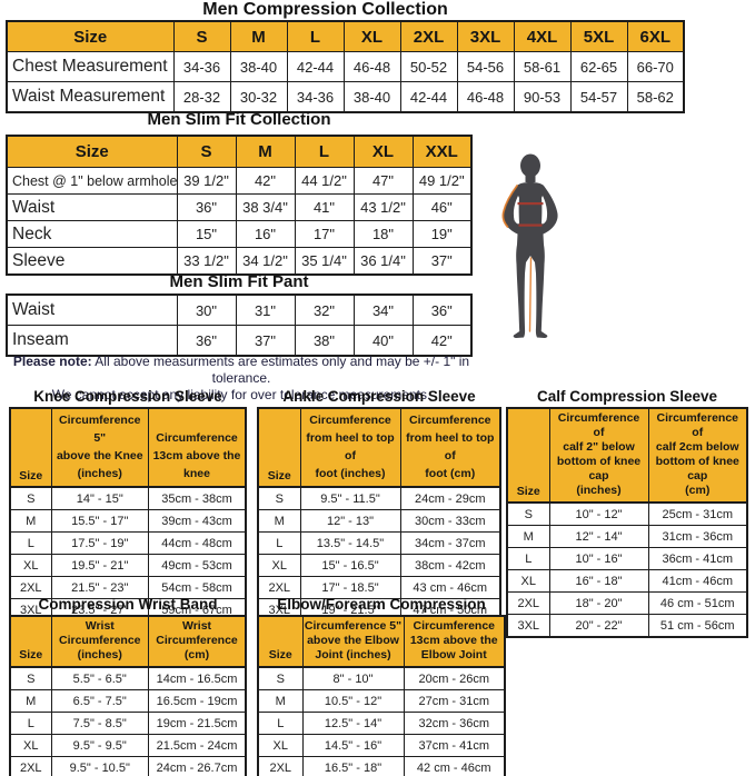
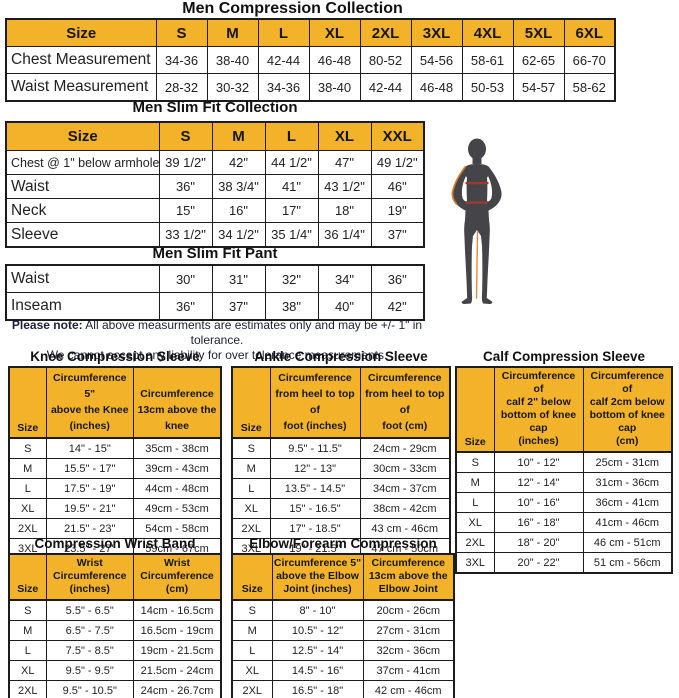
  Men Compression Collection
  Size	S	M	L	XL	2XL	3XL	4XL	5XL	6XL
- Chest Measurement	34-36	38-40	42-44	46-48	50-52	54-56	58-61	62-65	66-70
+ Chest Measurement	34-36	38-40	42-44	46-48	80-52	54-56	58-61	62-65	66-70
- Waist Measurement	28-32	30-32	34-36	38-40	42-44	46-48	90-53	54-57	58-62
+ Waist Measurement	28-32	30-32	34-36	38-40	42-44	46-48	50-53	54-57	58-62
  Men Slim Fit Collection
  Size	S	M	L	XL	XXL
  Chest @ 1" below armhole	39 1/2"	42"	44 1/2"	47"	49 1/2"
  Waist	36"	38 3/4"	41"	43 1/2"	46"
  Neck	15"	16"	17"	18"	19"
  Sleeve	33 1/2"	34 1/2"	35 1/4"	36 1/4"	37"
  Men Slim Fit Pant
  Waist	30"	31"	32"	34"	36"
  Inseam	36"	37"	38"	40"	42"
  Please note: All above measurments are estimates only and may be +/- 1" in tolerance.
  We cannot accept any liability for over tolerance measurements.
  Knee Compression Sleeve
  Size	Circumference 5" above the Knee (inches)	Circumference 13cm above the knee
  S	14" - 15"	35cm - 38cm
  M	15.5" - 17"	39cm - 43cm
  L	17.5" - 19"	44cm - 48cm
  XL	19.5" - 21"	49cm - 53cm
  2XL	21.5" - 23"	54cm - 58cm
  3XL	23.5" - 27"	59cm - 67cm
  Ankle Compression Sleeve
  Size	Circumference from heel to top of foot (inches)	Circumference from heel to top of foot (cm)
  S	9.5" - 11.5"	24cm - 29cm
  M	12" - 13"	30cm - 33cm
  L	13.5" - 14.5"	34cm - 37cm
  XL	15" - 16.5"	38cm - 42cm
  2XL	17" - 18.5"	43 cm - 46cm
  3XL	19" - 21.5"	47 cm - 50cm
  Calf Compression Sleeve
  Size	Circumference of calf 2" below bottom of knee cap (inches)	Circumference of calf 2cm below bottom of knee cap (cm)
  S	10" - 12"	25cm - 31cm
  M	12" - 14"	31cm - 36cm
  L	10" - 16"	36cm - 41cm
  XL	16" - 18"	41cm - 46cm
  2XL	18" - 20"	46 cm - 51cm
  3XL	20" - 22"	51 cm - 56cm
  Compression Wrist Band
  Size	Wrist Circumference (inches)	Wrist Circumference (cm)
  S	5.5" - 6.5"	14cm - 16.5cm
  M	6.5" - 7.5"	16.5cm - 19cm
  L	7.5" - 8.5"	19cm - 21.5cm
  XL	9.5" - 9.5"	21.5cm - 24cm
  2XL	9.5" - 10.5"	24cm - 26.7cm
  Elbow/Forearm Compression
  Size	Circumference 5" above the Elbow Joint (inches)	Circumference 13cm above the Elbow Joint
  S	8" - 10"	20cm - 26cm
  M	10.5" - 12"	27cm - 31cm
  L	12.5" - 14"	32cm - 36cm
  XL	14.5" - 16"	37cm - 41cm
  2XL	16.5" - 18"	42 cm - 46cm
